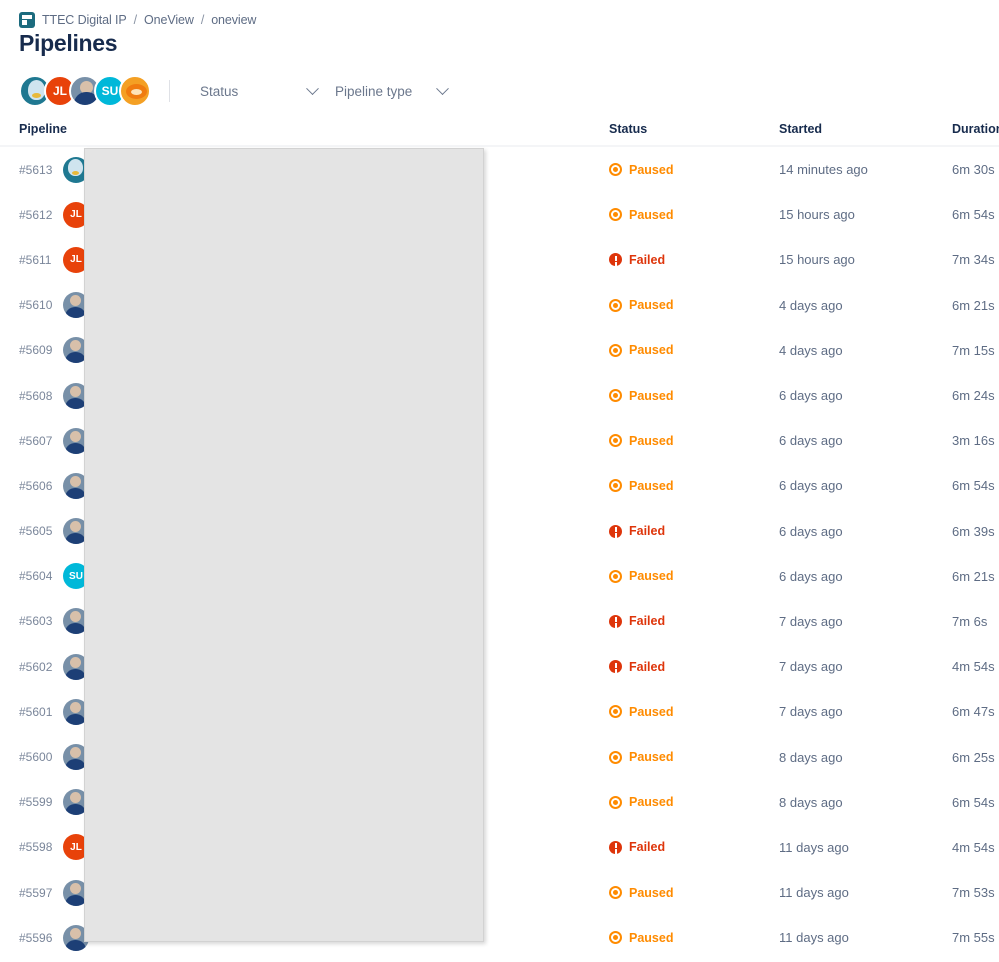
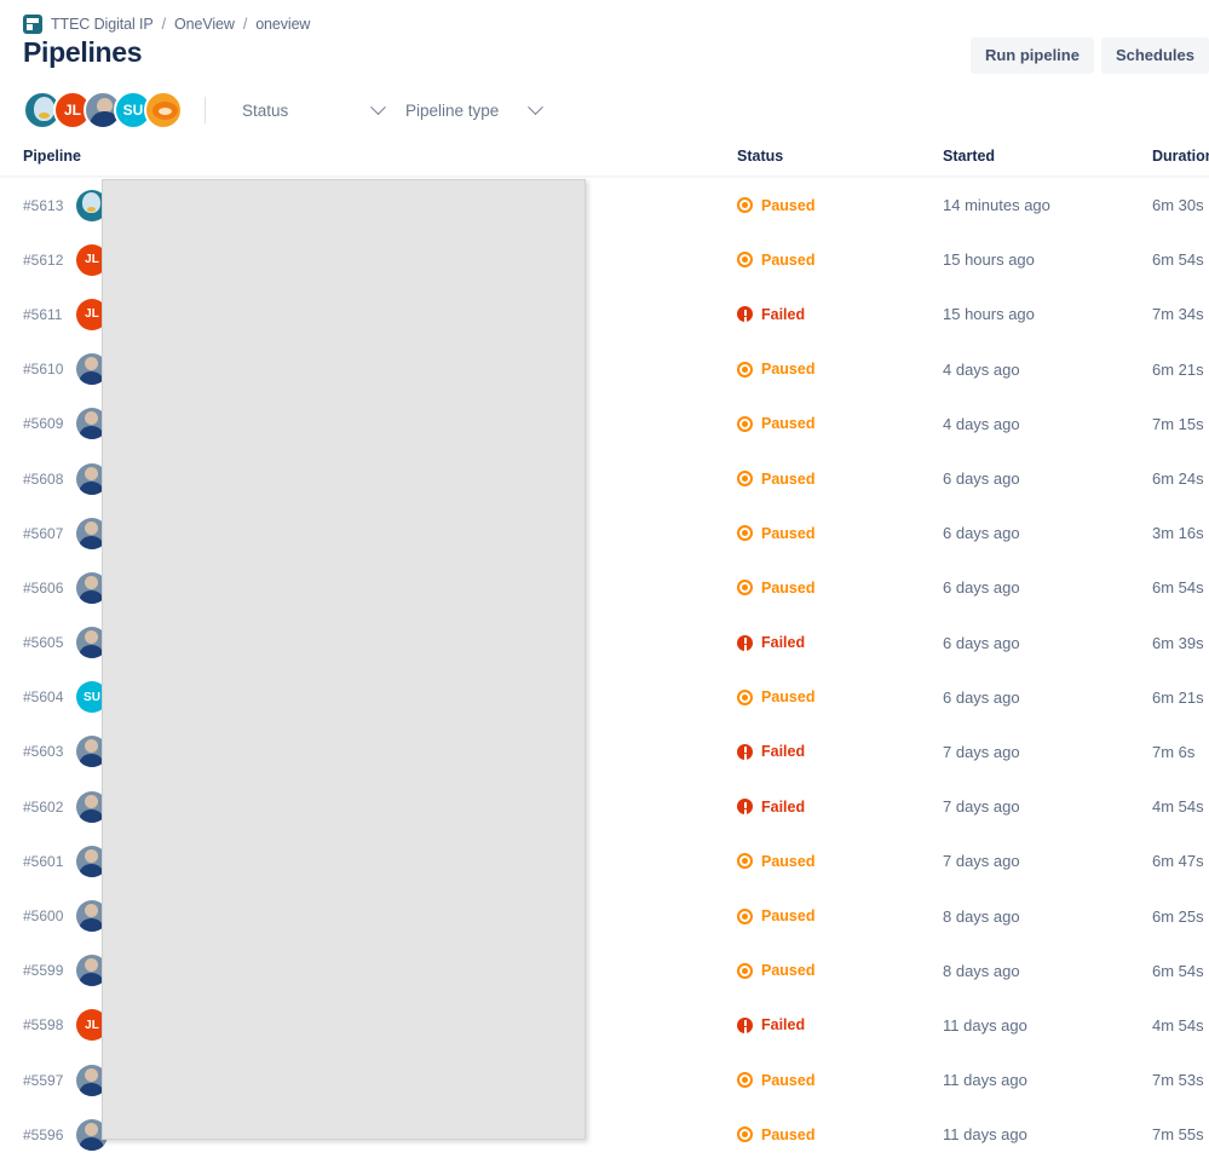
  TTEC Digital IP
  /
  OneView
  /
  oneview
  Pipelines
+ Run pipeline
+ Schedules
  JL
  SU
  Status
  Pipeline type
  Pipeline
  Status
  Started
  Duratio
  #5613
  Paused
  14 minutes ago
  6m 30s
  #5612
  JL
  Paused
  15 hours ago
  6m 54s
  #5611
  JL
  Failed
  15 hours ago
  7m 34s
  #5610
  Paused
  4 days ago
  6m 21s
  #5609
  Paused
  4 days ago
  7m 15s
  #5608
  Paused
  6 days ago
  6m 24s
  #5607
  Paused
  6 days ago
  3m 16s
  #5606
  Paused
  6 days ago
  6m 54s
  #5605
  Failed
  6 days ago
  6m 39s
  #5604
  SU
  Paused
  6 days ago
  6m 21s
  #5603
  Failed
  7 days ago
  7m 6s
  #5602
  Failed
  7 days ago
  4m 54s
  #5601
  Paused
  7 days ago
  6m 47s
  #5600
  Paused
  8 days ago
  6m 25s
  #5599
  Paused
  8 days ago
  6m 54s
  #5598
  JL
  Failed
  11 days ago
  4m 54s
  #5597
  Paused
  11 days ago
  7m 53s
  #5596
  Paused
  11 days ago
  7m 55s
